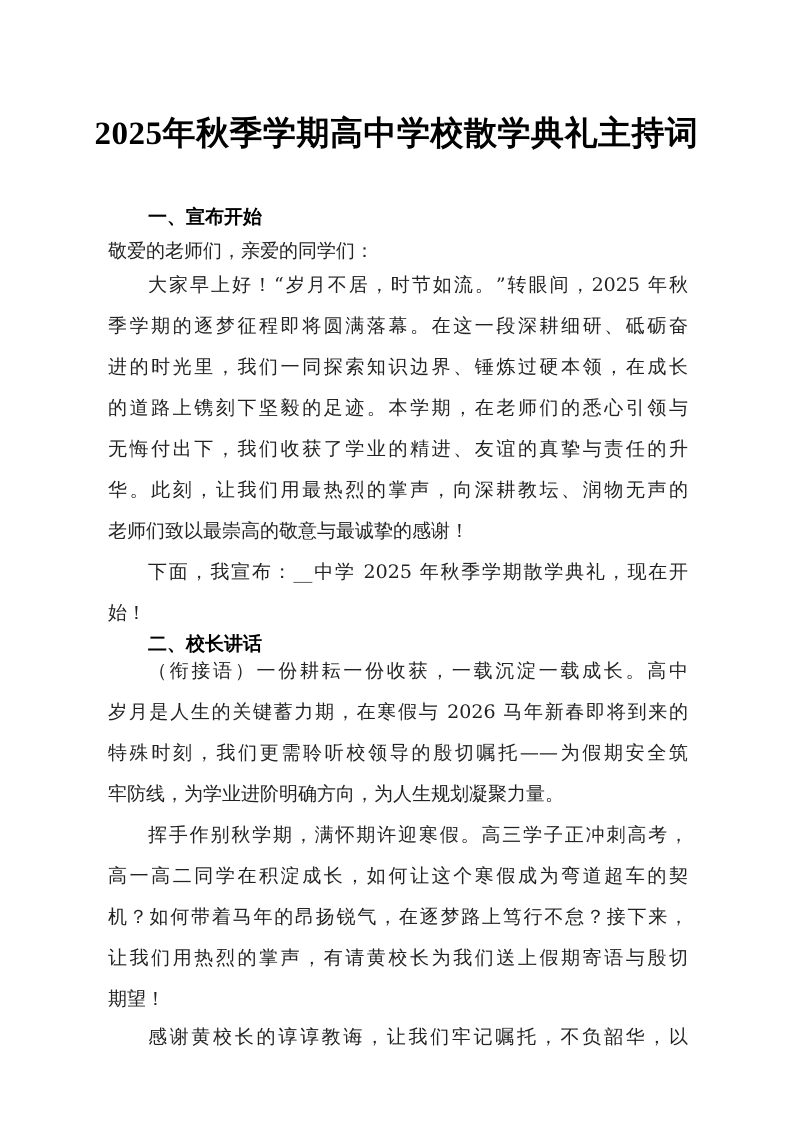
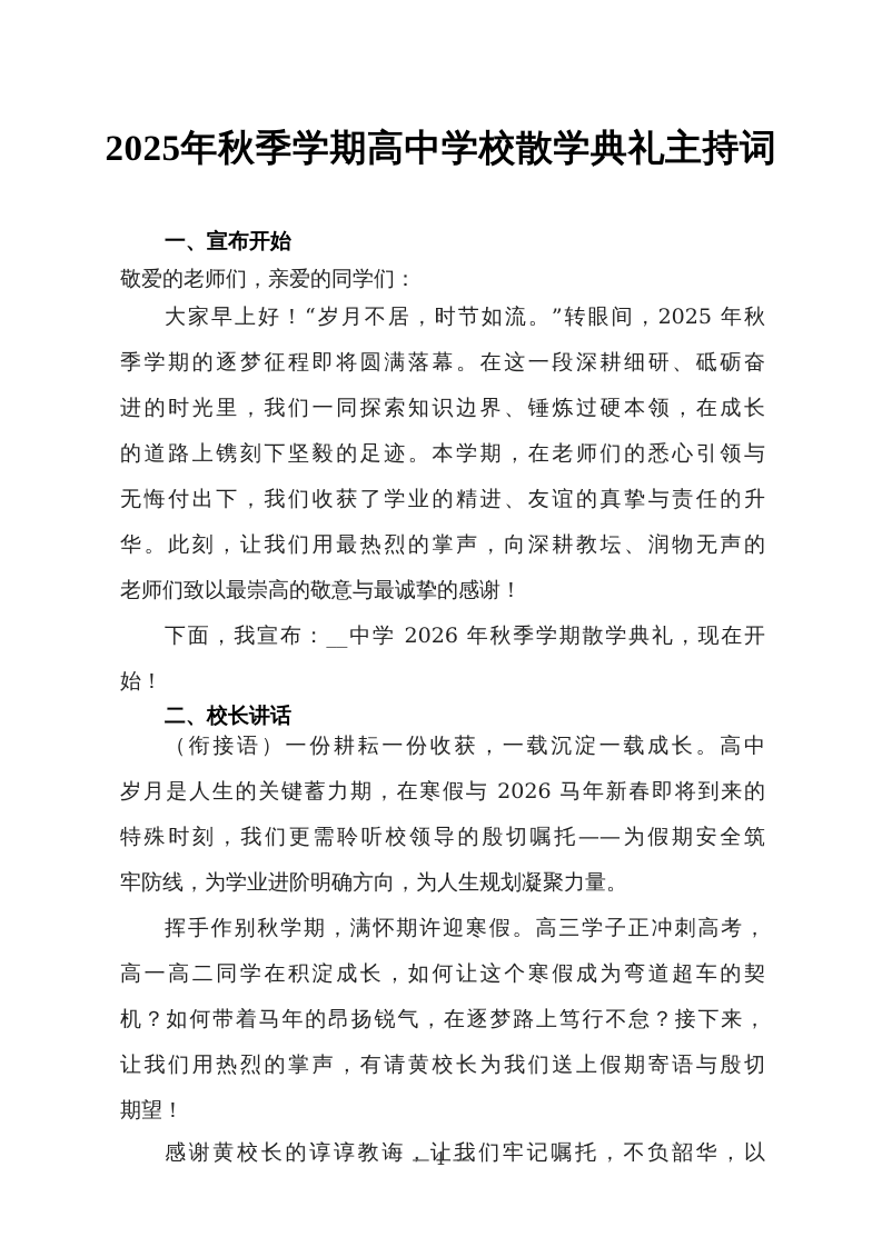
  2025年秋季学期高中学校散学典礼主持词
  一、宣布开始
  敬爱的老师们，亲爱的同学们：
  大家早上好！“岁月不居，时节如流。”转眼间，2025 年秋
  季学期的逐梦征程即将圆满落幕。在这一段深耕细研、砥砺奋
  进的时光里，我们一同探索知识边界、锤炼过硬本领，在成长
  的道路上镌刻下坚毅的足迹。本学期，在老师们的悉心引领与
  无悔付出下，我们收获了学业的精进、友谊的真挚与责任的升
  华。此刻，让我们用最热烈的掌声，向深耕教坛、润物无声的
  老师们致以最崇高的敬意与最诚挚的感谢！
- 下面，我宣布：__中学 2025 年秋季学期散学典礼，现在开
+ 下面，我宣布：__中学 2026 年秋季学期散学典礼，现在开
  始！
  二、校长讲话
  （衔接语）一份耕耘一份收获，一载沉淀一载成长。高中
  岁月是人生的关键蓄力期，在寒假与 2026 马年新春即将到来的
  特殊时刻，我们更需聆听校领导的殷切嘱托——为假期安全筑
  牢防线，为学业进阶明确方向，为人生规划凝聚力量。
  挥手作别秋学期，满怀期许迎寒假。高三学子正冲刺高考，
  高一高二同学在积淀成长，如何让这个寒假成为弯道超车的契
  机？如何带着马年的昂扬锐气，在逐梦路上笃行不怠？接下来，
  让我们用热烈的掌声，有请黄校长为我们送上假期寄语与殷切
  期望！
  感谢黄校长的谆谆教诲，让我们牢记嘱托，不负韶华，以
+ — 1 —
